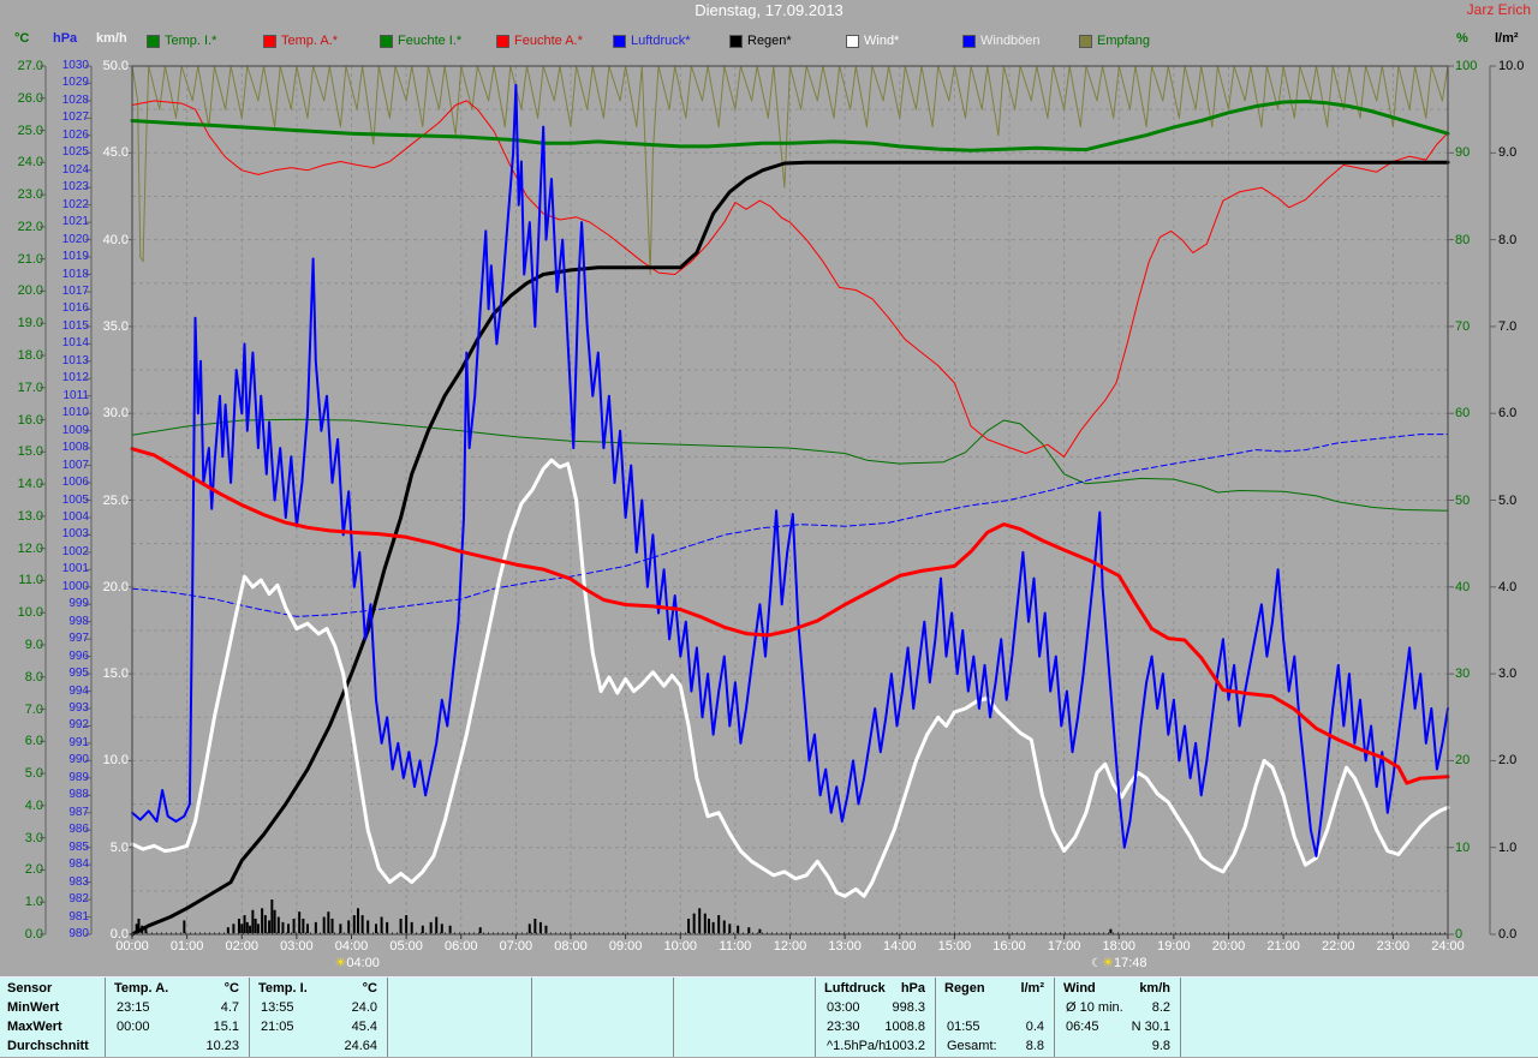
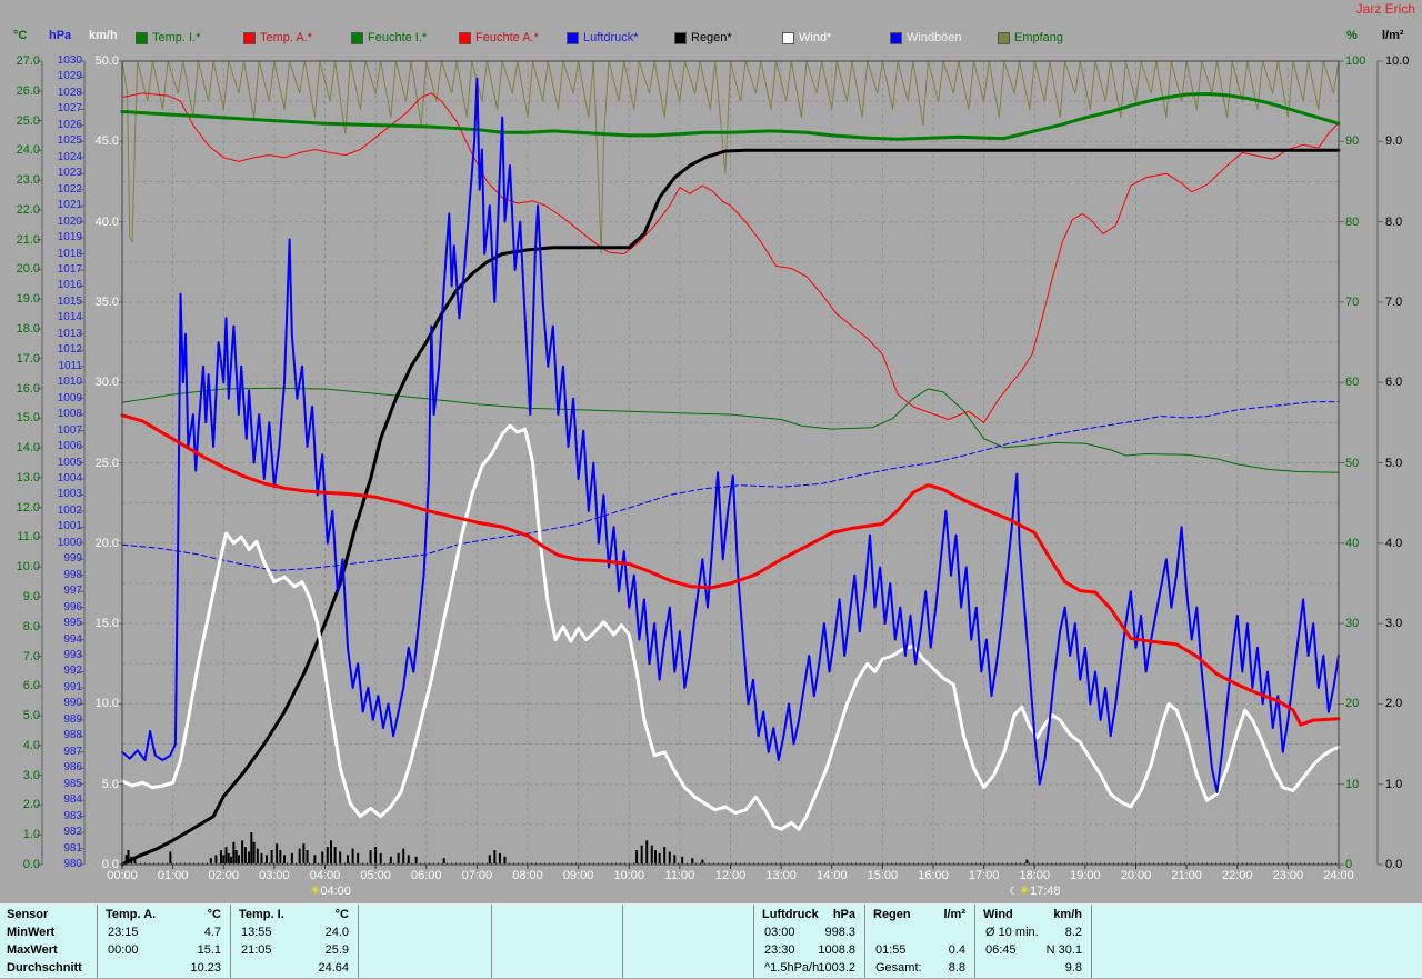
- Dienstag, 17.09.2013
  Jarz Erich
  °C
  hPa
  km/h
  %
  l/m²
  Temp. I.*
  Temp. A.*
  Feuchte I.*
  Feuchte A.*
  Luftdruck*
  Regen*
  Wind*
  Windböen
  Empfang
  0.0
  1.0
  2.0
  3.0
  4.0
  5.0
  6.0
  7.0
  8.0
  9.0
  10.0
  11.0
  12.0
  13.0
  14.0
  15.0
  16.0
  17.0
  18.0
  19.0
  20.0
  21.0
  22.0
  23.0
  24.0
  25.0
  26.0
  27.0
  980
  981
  982
  983
  984
  985
  986
  987
  988
  989
  990
  991
  992
  993
  994
  995
  996
  997
  998
  999
  1000
  1001
  1002
  1003
  1004
  1005
  1006
  1007
  1008
  1009
  1010
  1011
  1012
  1013
  1014
  1015
  1016
  1017
  1018
  1019
  1020
  1021
  1022
  1023
  1024
  1025
  1026
  1027
  1028
  1029
  1030
  0.0
  5.0
  10.0
  15.0
  20.0
  25.0
  30.0
  35.0
  40.0
  45.0
  50.0
  0
  10
  20
  30
  40
  50
  60
  70
  80
  90
  100
  0.0
  1.0
  2.0
  3.0
  4.0
  5.0
  6.0
  7.0
  8.0
  9.0
  10.0
  00:00
  01:00
  02:00
  03:00
  04:00
  05:00
  06:00
  07:00
  08:00
  09:00
  10:00
  11:00
  12:00
  13:00
  14:00
  15:00
  16:00
  17:00
  18:00
  19:00
  20:00
  21:00
  22:00
  23:00
  24:00
  ☀04:00
  ☾☀17:48
  Sensor
  MinWert
  MaxWert
  Durchschnitt
  Temp. A.
  °C
  23:15
  4.7
  00:00
  15.1
  10.23
  Temp. I.
  °C
  13:55
  24.0
  21:05
- 45.4
+ 25.9
  24.64
  Luftdruck
  hPa
  03:00
  998.3
  23:30
  1008.8
  ^1.5hPa/h
  1003.2
  Regen
  l/m²
  01:55
  0.4
  Gesamt:
  8.8
  Wind
  km/h
  Ø 10 min.
  8.2
  06:45
  N 30.1
  9.8
